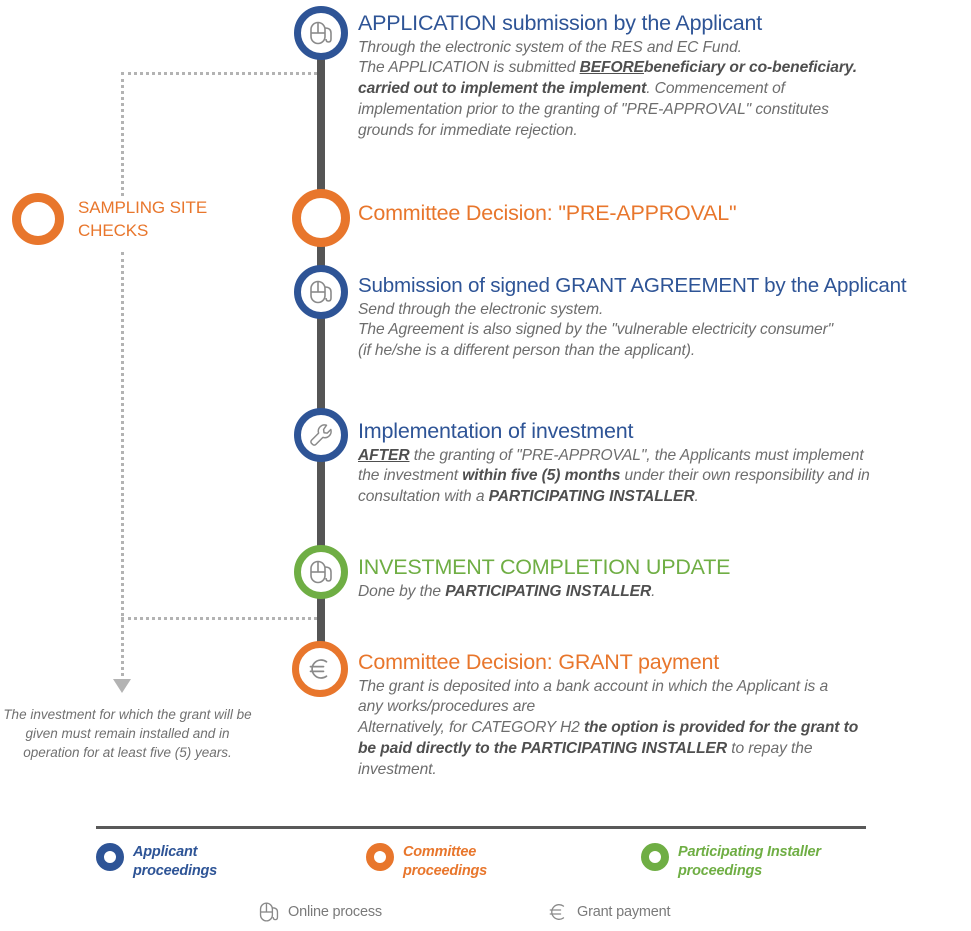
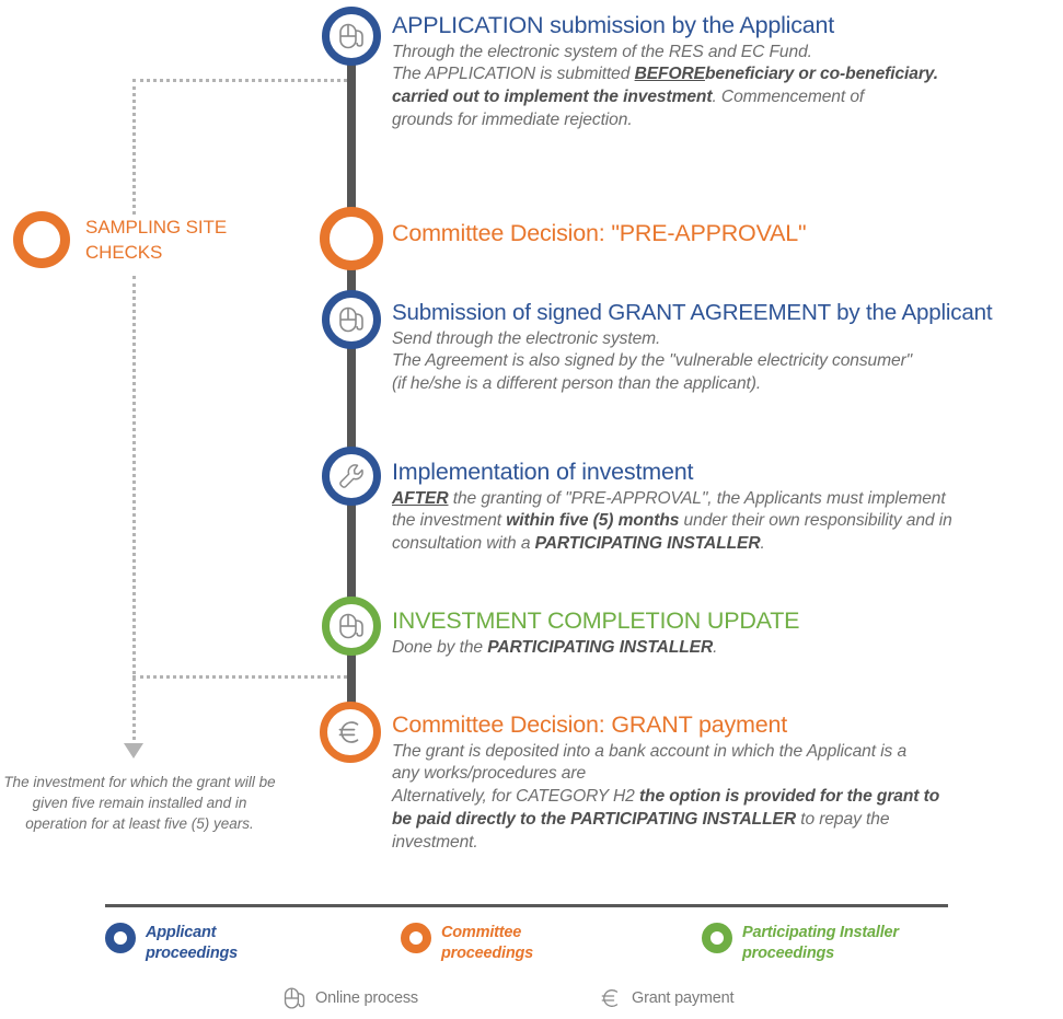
  SAMPLING SITE
  CHECKS
  APPLICATION submission by the Applicant
  Through the electronic system of the RES and EC Fund.
  The APPLICATION is submitted BEFOREbeneficiary or co-beneficiary.
- carried out to implement the implement. Commencement of
+ carried out to implement the investment. Commencement of
- implementation prior to the granting of "PRE-APPROVAL" constitutes
  grounds for immediate rejection.
  Committee Decision: "PRE-APPROVAL"
  Submission of signed GRANT AGREEMENT by the Applicant
  Send through the electronic system.
  The Agreement is also signed by the "vulnerable electricity consumer"
  (if he/she is a different person than the applicant).
  Implementation of investment
  AFTER the granting of "PRE-APPROVAL", the Applicants must implement
  the investment within five (5) months under their own responsibility and in
  consultation with a PARTICIPATING INSTALLER.
  INVESTMENT COMPLETION UPDATE
  Done by the PARTICIPATING INSTALLER.
  Committee Decision: GRANT payment
  The grant is deposited into a bank account in which the Applicant is a
  any works/procedures are
  Alternatively, for CATEGORY H2 the option is provided for the grant to
  be paid directly to the PARTICIPATING INSTALLER to repay the
  investment.
  The investment for which the grant will be
- given must remain installed and in
+ given five remain installed and in
  operation for at least five (5) years.
  Applicant
  proceedings
  Committee
  proceedings
  Participating Installer
  proceedings
  Online process
  Grant payment
